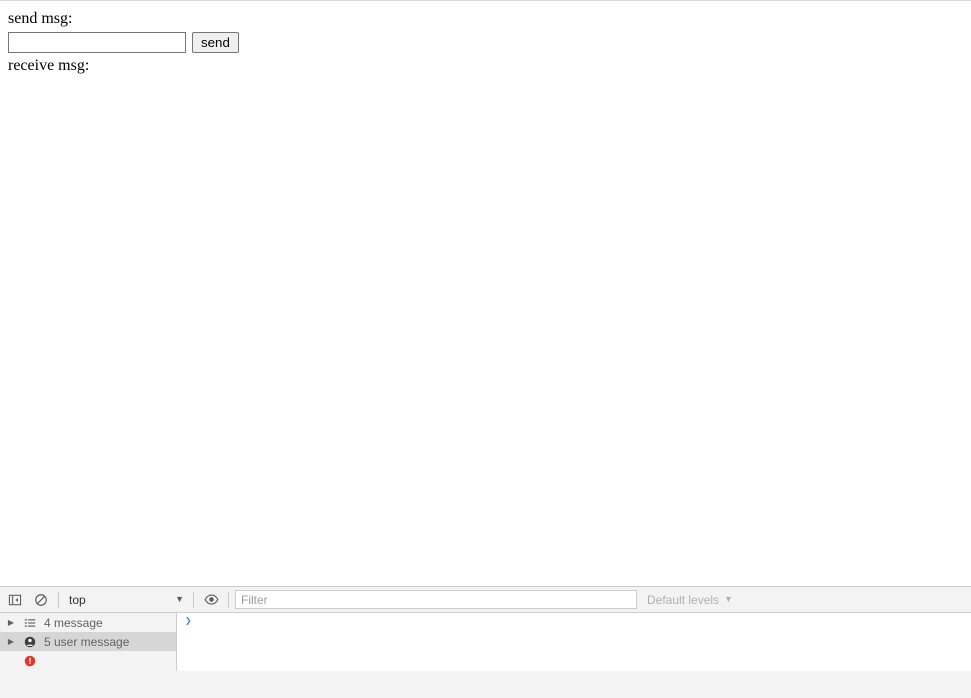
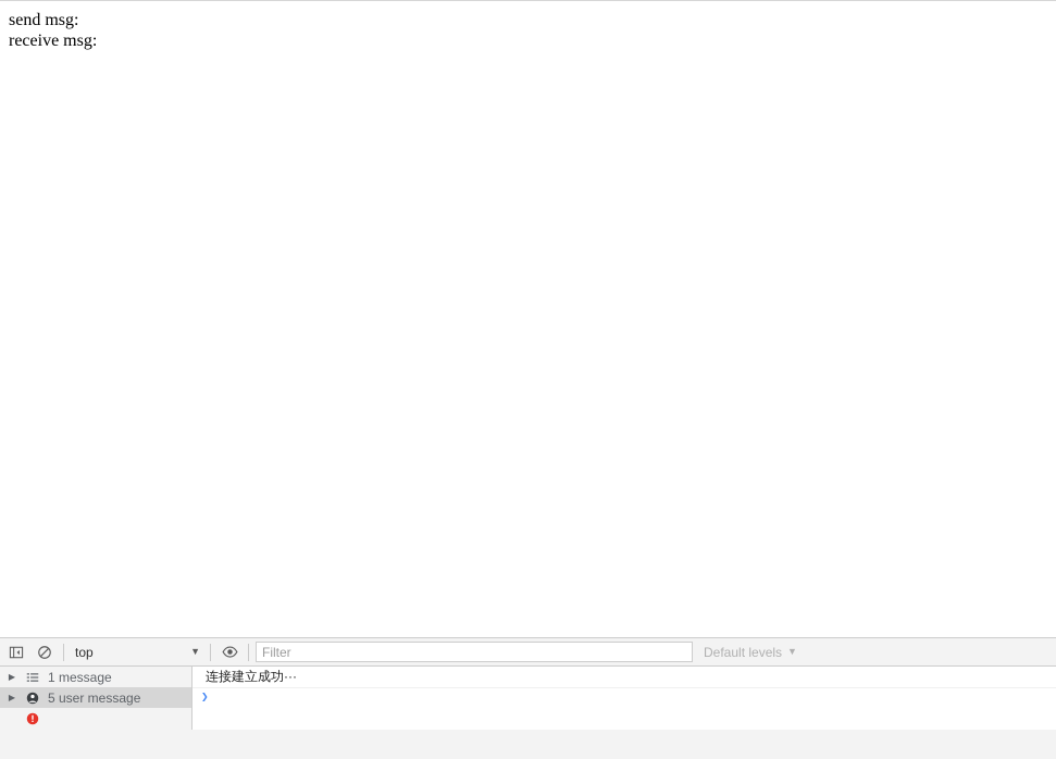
  send msg:
- send
  receive msg:
  top
  ▼
  Filter
  Default levels
  ▼
  ▶
- 4 message
+ 1 message
  ▶
  5 user message
+ 连接建立成功···
  ❯
